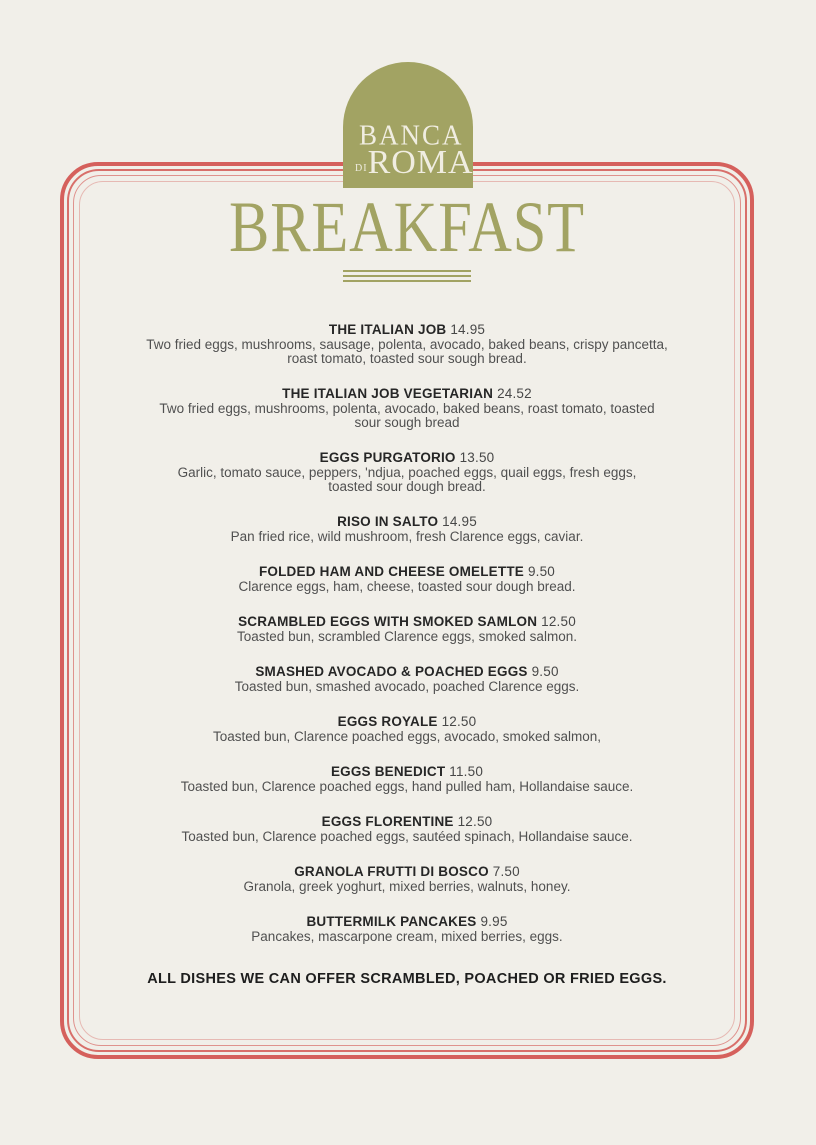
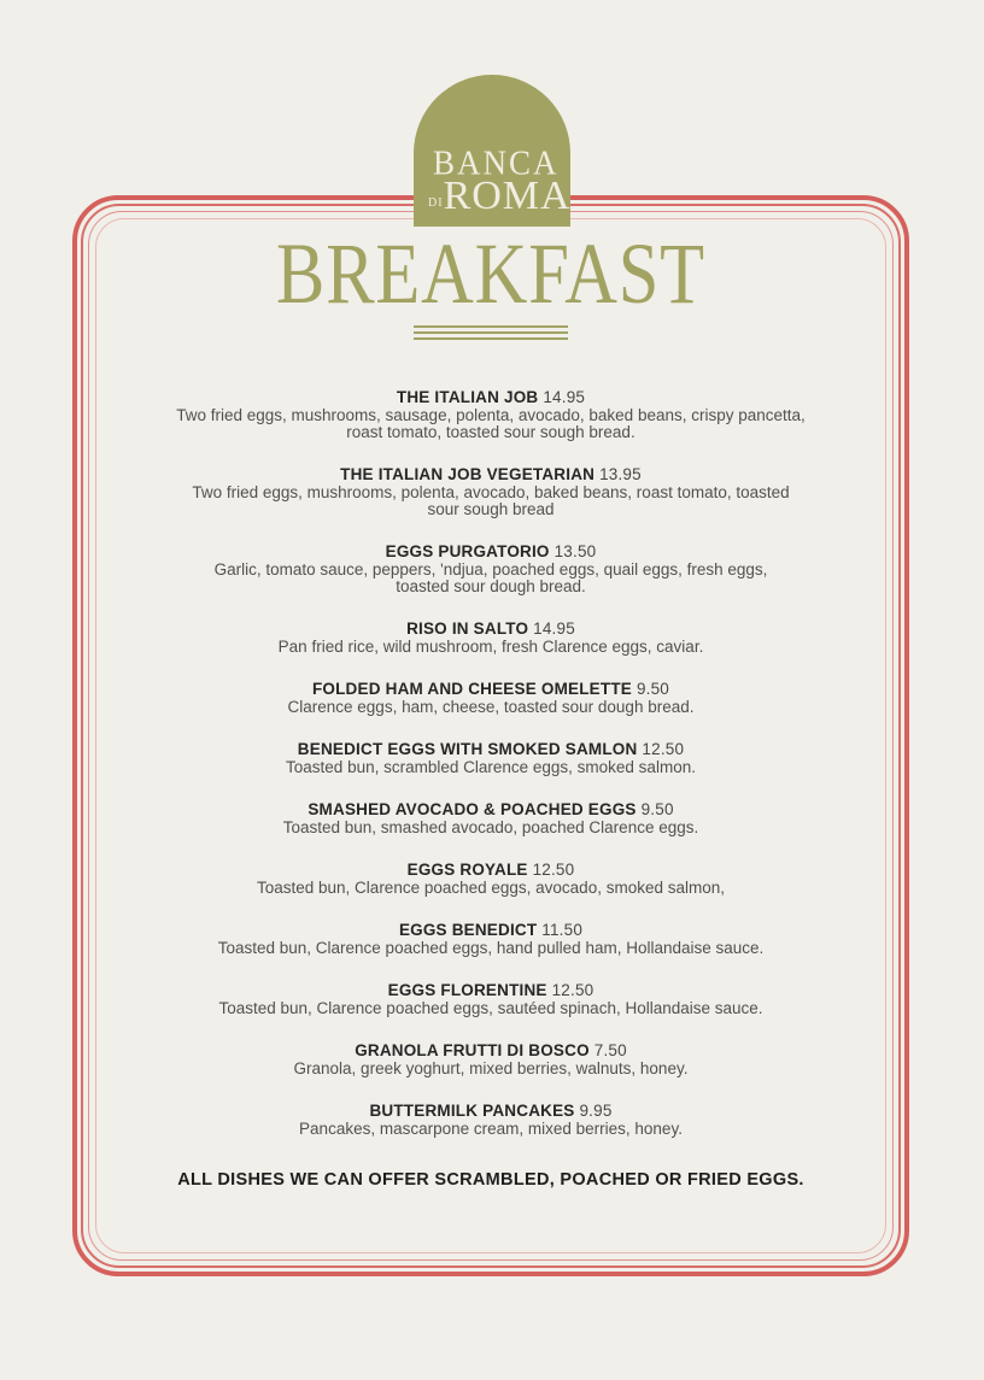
  BANCA
  DI
  ROMA
  BREAKFAST
  THE ITALIAN JOB 14.95
  Two fried eggs, mushrooms, sausage, polenta, avocado, baked beans, crispy pancetta,
  roast tomato, toasted sour sough bread.
- THE ITALIAN JOB VEGETARIAN 24.52
+ THE ITALIAN JOB VEGETARIAN 13.95
  Two fried eggs, mushrooms, polenta, avocado, baked beans, roast tomato, toasted
  sour sough bread
  EGGS PURGATORIO 13.50
  Garlic, tomato sauce, peppers, 'ndjua, poached eggs, quail eggs, fresh eggs,
  toasted sour dough bread.
  RISO IN SALTO 14.95
  Pan fried rice, wild mushroom, fresh Clarence eggs, caviar.
  FOLDED HAM AND CHEESE OMELETTE 9.50
  Clarence eggs, ham, cheese, toasted sour dough bread.
- SCRAMBLED EGGS WITH SMOKED SAMLON 12.50
+ BENEDICT EGGS WITH SMOKED SAMLON 12.50
  Toasted bun, scrambled Clarence eggs, smoked salmon.
  SMASHED AVOCADO & POACHED EGGS 9.50
  Toasted bun, smashed avocado, poached Clarence eggs.
  EGGS ROYALE 12.50
  Toasted bun, Clarence poached eggs, avocado, smoked salmon,
  EGGS BENEDICT 11.50
  Toasted bun, Clarence poached eggs, hand pulled ham, Hollandaise sauce.
  EGGS FLORENTINE 12.50
  Toasted bun, Clarence poached eggs, sautéed spinach, Hollandaise sauce.
  GRANOLA FRUTTI DI BOSCO 7.50
  Granola, greek yoghurt, mixed berries, walnuts, honey.
  BUTTERMILK PANCAKES 9.95
- Pancakes, mascarpone cream, mixed berries, eggs.
+ Pancakes, mascarpone cream, mixed berries, honey.
  ALL DISHES WE CAN OFFER SCRAMBLED, POACHED OR FRIED EGGS.
